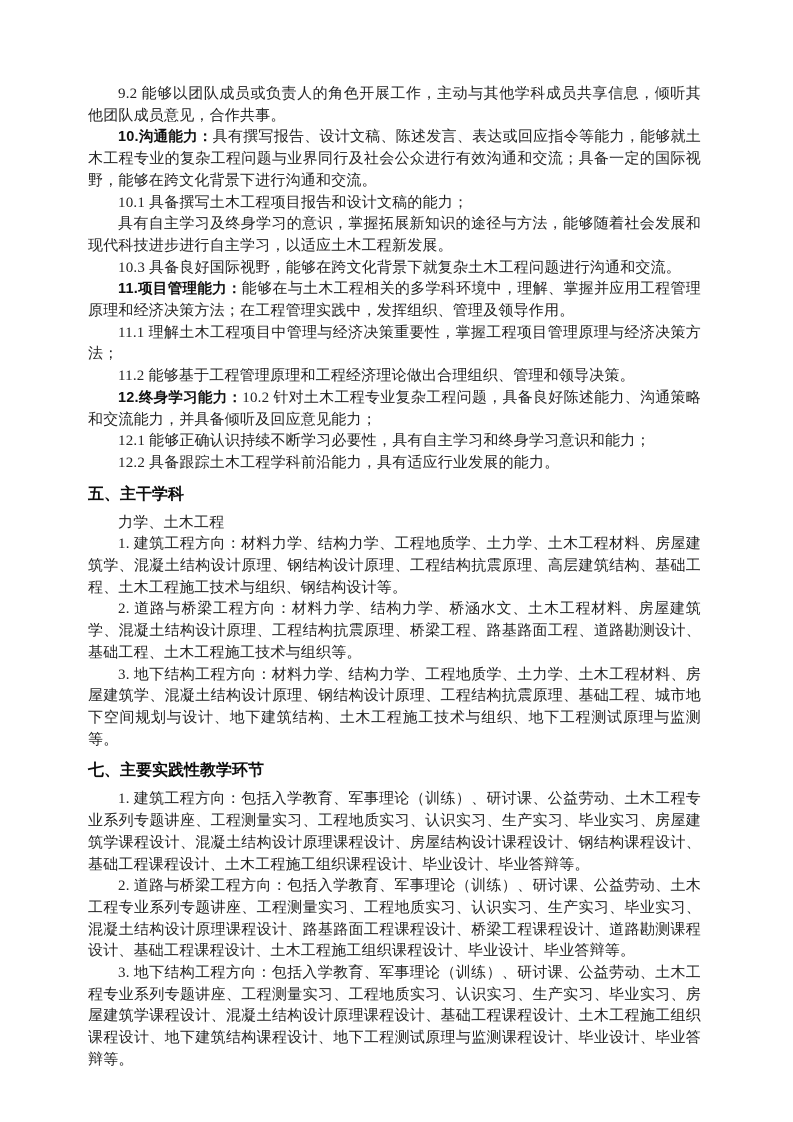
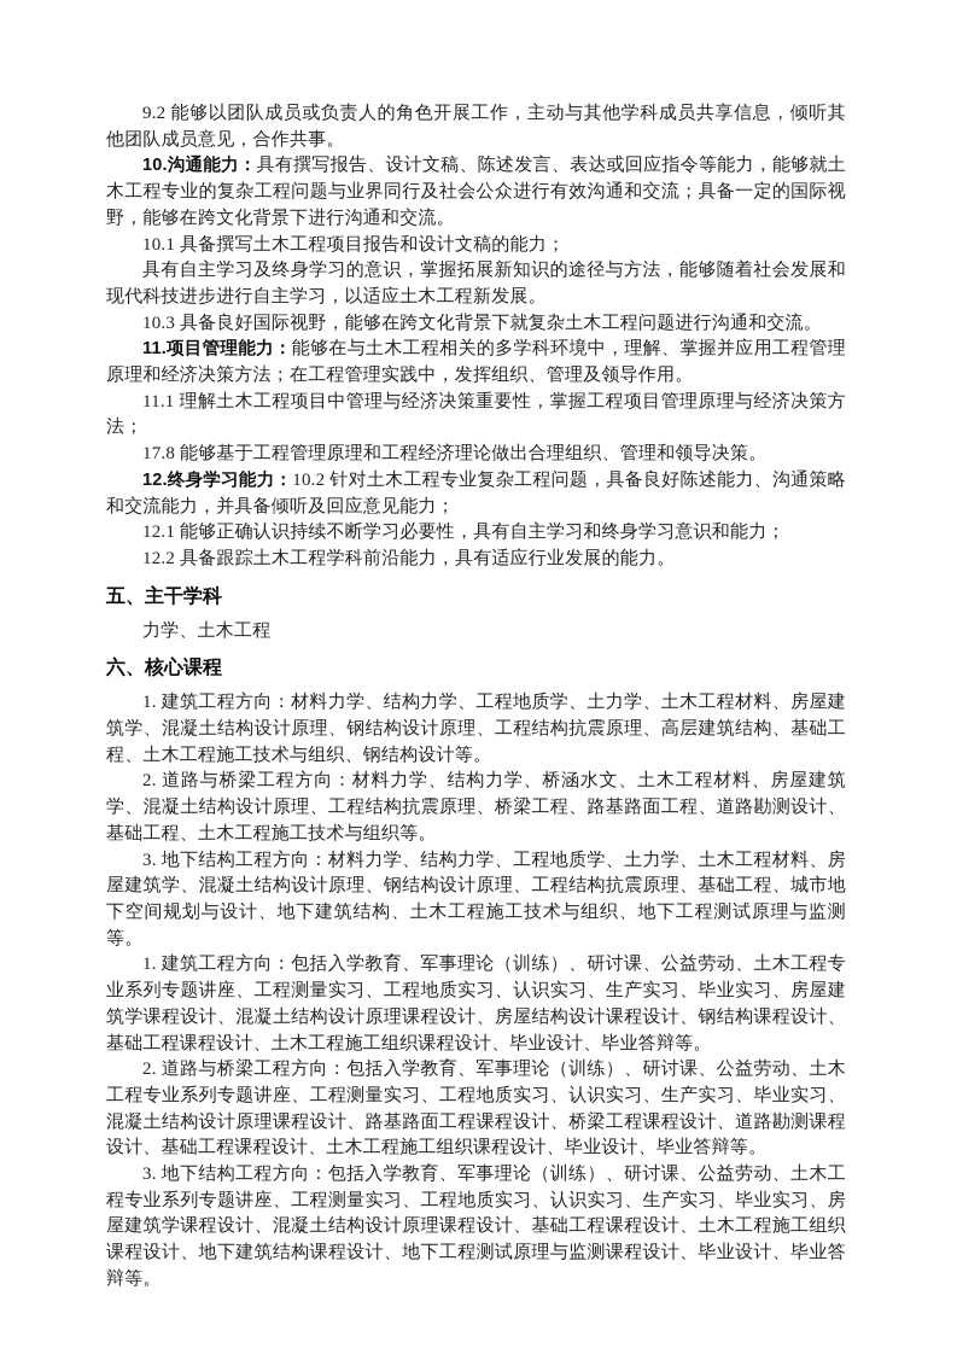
  9.2 能够以团队成员或负责人的角色开展工作，主动与其他学科成员共享信息，倾听其他团队成员意见，合作共事。
  10.沟通能力：具有撰写报告、设计文稿、陈述发言、表达或回应指令等能力，能够就土木工程专业的复杂工程问题与业界同行及社会公众进行有效沟通和交流；具备一定的国际视野，能够在跨文化背景下进行沟通和交流。
  10.1 具备撰写土木工程项目报告和设计文稿的能力；
  具有自主学习及终身学习的意识，掌握拓展新知识的途径与方法，能够随着社会发展和现代科技进步进行自主学习，以适应土木工程新发展。
  10.3 具备良好国际视野，能够在跨文化背景下就复杂土木工程问题进行沟通和交流。
  11.项目管理能力：能够在与土木工程相关的多学科环境中，理解、掌握并应用工程管理原理和经济决策方法；在工程管理实践中，发挥组织、管理及领导作用。
  11.1 理解土木工程项目中管理与经济决策重要性，掌握工程项目管理原理与经济决策方法；
- 11.2 能够基于工程管理原理和工程经济理论做出合理组织、管理和领导决策。
+ 17.8 能够基于工程管理原理和工程经济理论做出合理组织、管理和领导决策。
  12.终身学习能力：10.2 针对土木工程专业复杂工程问题，具备良好陈述能力、沟通策略和交流能力，并具备倾听及回应意见能力；
  12.1 能够正确认识持续不断学习必要性，具有自主学习和终身学习意识和能力；
  12.2 具备跟踪土木工程学科前沿能力，具有适应行业发展的能力。
  五、主干学科
  力学、土木工程
+ 六、核心课程
  1. 建筑工程方向：材料力学、结构力学、工程地质学、土力学、土木工程材料、房屋建筑学、混凝土结构设计原理、钢结构设计原理、工程结构抗震原理、高层建筑结构、基础工程、土木工程施工技术与组织、钢结构设计等。
  2. 道路与桥梁工程方向：材料力学、结构力学、桥涵水文、土木工程材料、房屋建筑学、混凝土结构设计原理、工程结构抗震原理、桥梁工程、路基路面工程、道路勘测设计、基础工程、土木工程施工技术与组织等。
  3. 地下结构工程方向：材料力学、结构力学、工程地质学、土力学、土木工程材料、房屋建筑学、混凝土结构设计原理、钢结构设计原理、工程结构抗震原理、基础工程、城市地下空间规划与设计、地下建筑结构、土木工程施工技术与组织、地下工程测试原理与监测等。
- 七、主要实践性教学环节
  1. 建筑工程方向：包括入学教育、军事理论（训练）、研讨课、公益劳动、土木工程专业系列专题讲座、工程测量实习、工程地质实习、认识实习、生产实习、毕业实习、房屋建筑学课程设计、混凝土结构设计原理课程设计、房屋结构设计课程设计、钢结构课程设计、基础工程课程设计、土木工程施工组织课程设计、毕业设计、毕业答辩等。
  2. 道路与桥梁工程方向：包括入学教育、军事理论（训练）、研讨课、公益劳动、土木工程专业系列专题讲座、工程测量实习、工程地质实习、认识实习、生产实习、毕业实习、混凝土结构设计原理课程设计、路基路面工程课程设计、桥梁工程课程设计、道路勘测课程设计、基础工程课程设计、土木工程施工组织课程设计、毕业设计、毕业答辩等。
  3. 地下结构工程方向：包括入学教育、军事理论（训练）、研讨课、公益劳动、土木工程专业系列专题讲座、工程测量实习、工程地质实习、认识实习、生产实习、毕业实习、房屋建筑学课程设计、混凝土结构设计原理课程设计、基础工程课程设计、土木工程施工组织课程设计、地下建筑结构课程设计、地下工程测试原理与监测课程设计、毕业设计、毕业答辩等。
